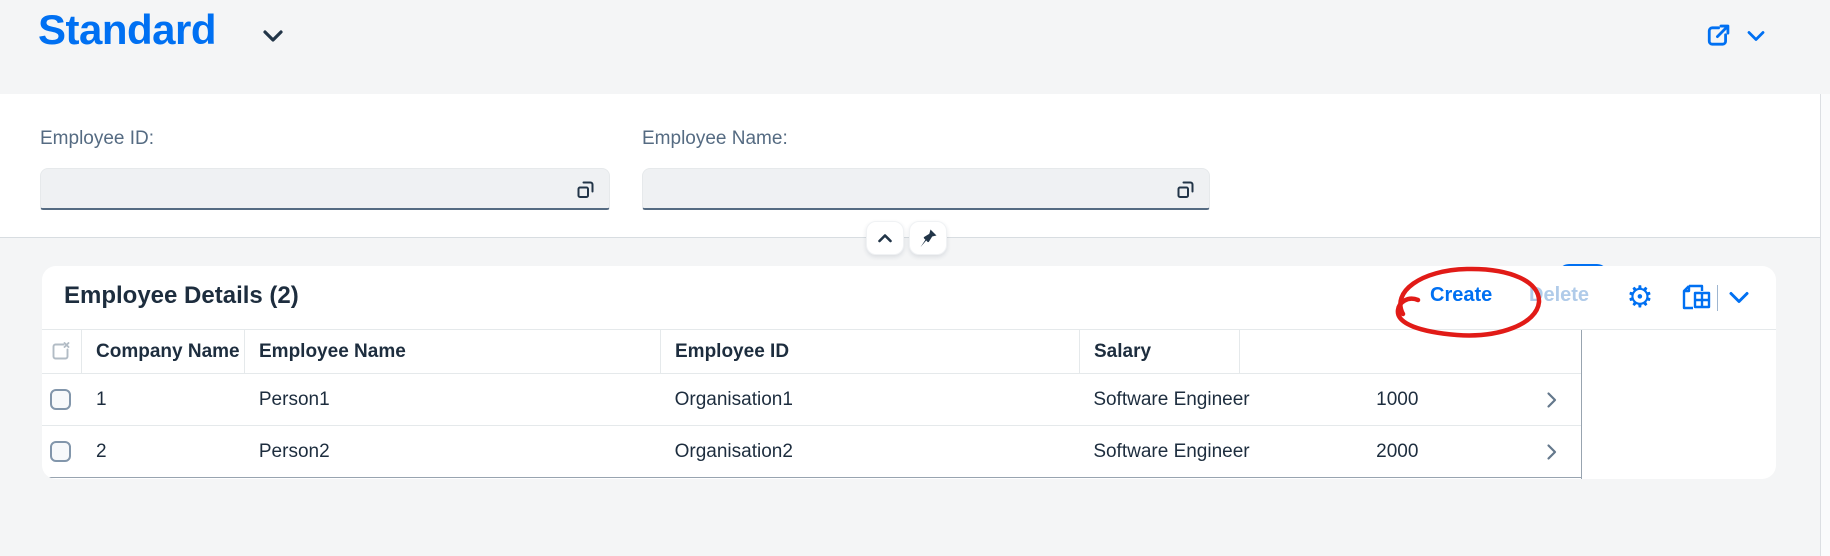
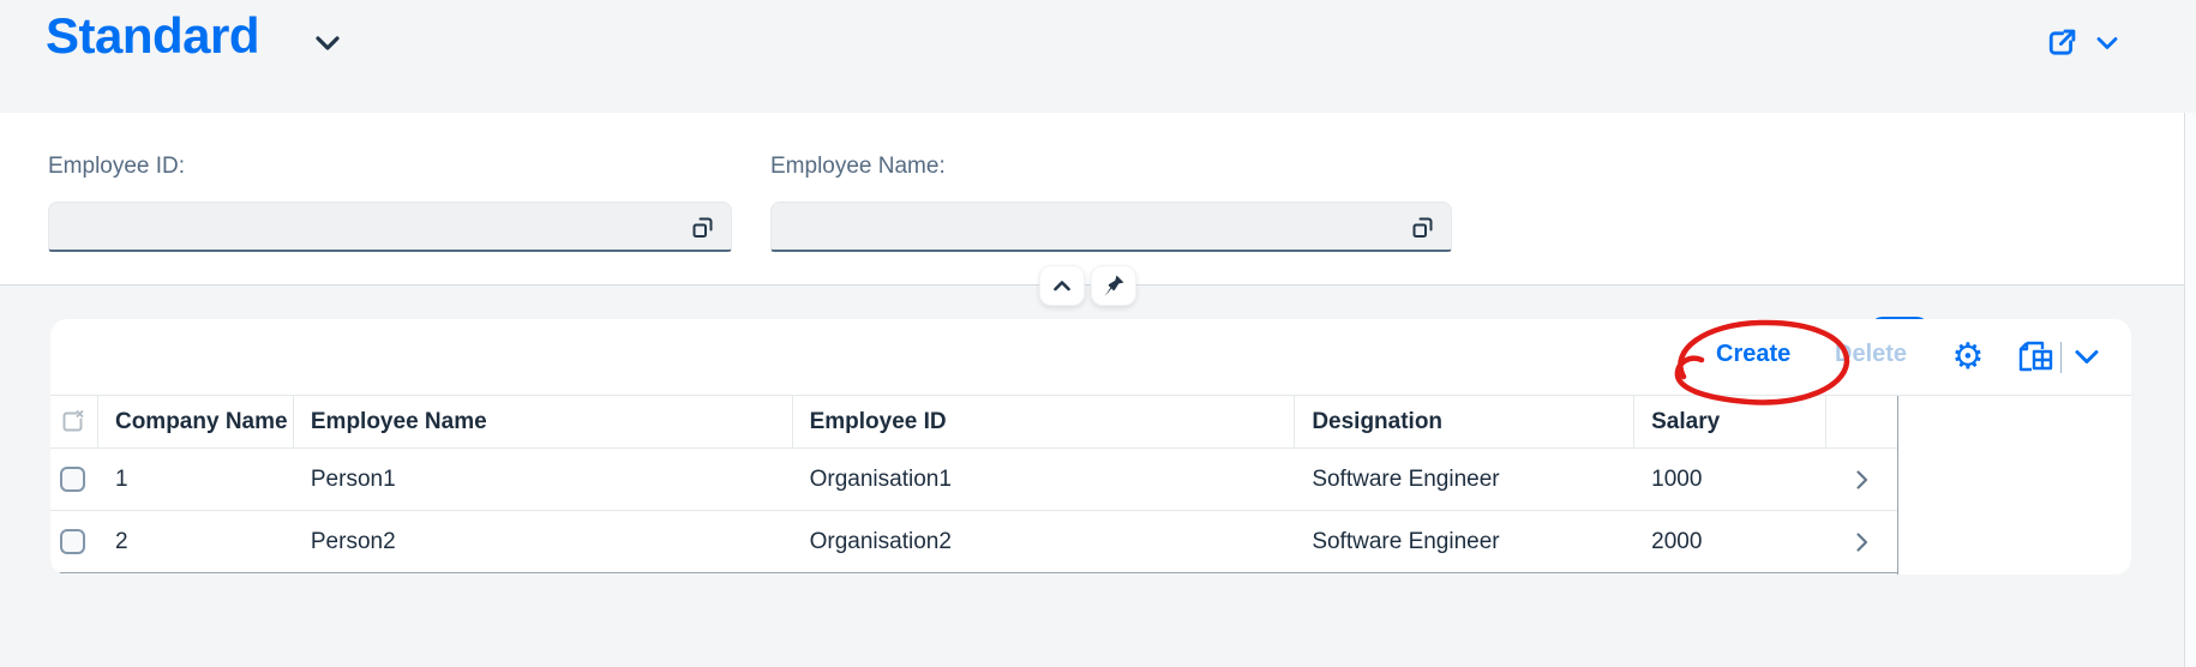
  Standard
  Employee ID:
  Employee Name:
- Employee Details (2)
  Create
  elete
  ⚙
  Company Name
  Employee Name
  Employee ID
+ Designation
  Salary
  1
  Person1
  Organisation1
  Software Engineer
  1000
  2
  Person2
  Organisation2
  Software Engineer
  2000
